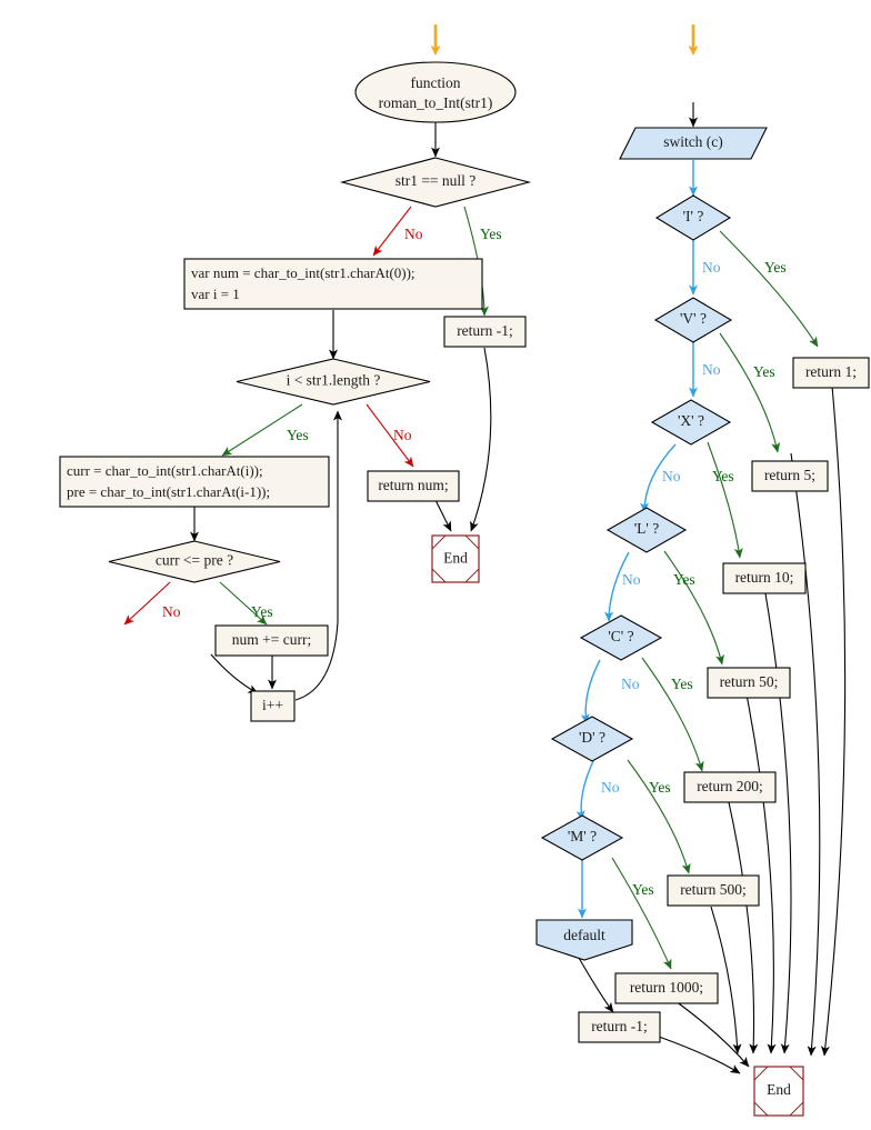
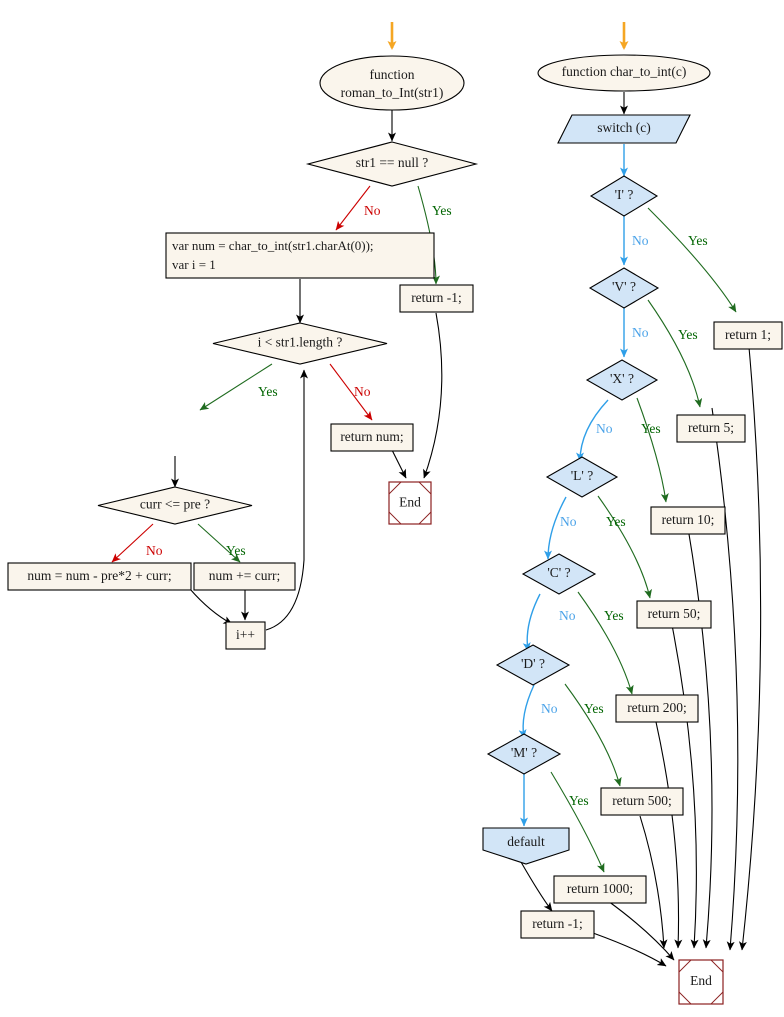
  function
  roman_to_Int(str1)
  str1 == null ?
  return -1;
  var num = char_to_int(str1.charAt(0));
  var i = 1
  i < str1.length ?
- curr = char_to_int(str1.charAt(i));
- pre = char_to_int(str1.charAt(i-1));
  curr <= pre ?
+ num = num - pre*2 + curr;
  num += curr;
  i++
  return num;
  End
  No
  Yes
  Yes
  No
  No
  Yes
+ function char_to_int(c)
  switch (c)
  'I' ?
  'V' ?
  'X' ?
  'L' ?
  'C' ?
  'D' ?
  'M' ?
  default
  return 1;
  return 5;
  return 10;
  return 50;
  return 200;
  return 500;
  return 1000;
  return -1;
  End
  No
  Yes
  No
  Yes
  No
  Yes
  No
  Yes
  No
  Yes
  No
  Yes
  Yes
